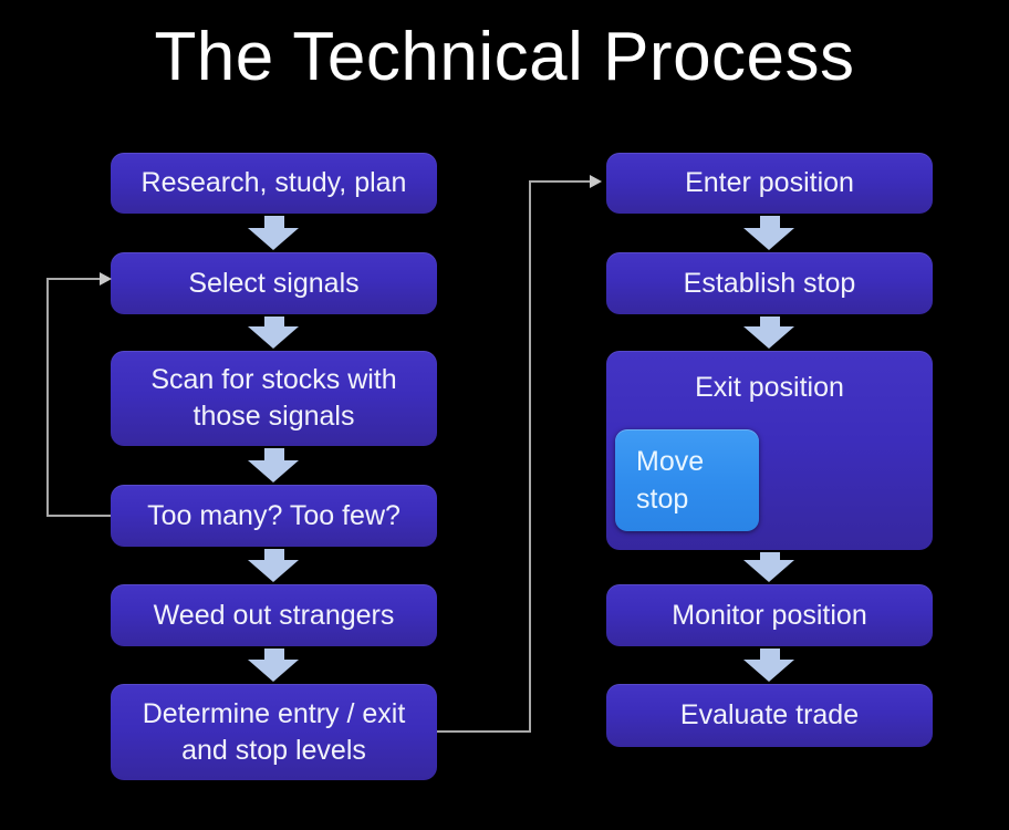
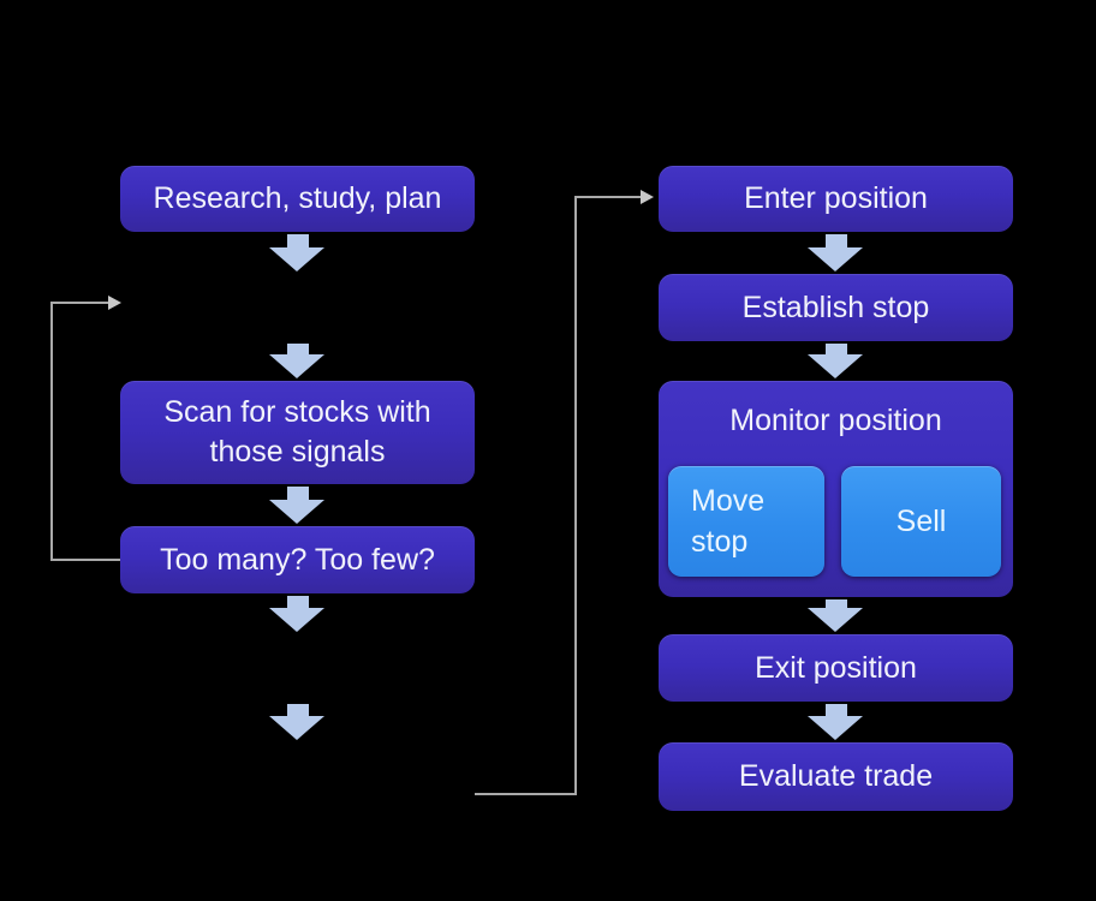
- The Technical Process
  Research, study, plan
- Select signals
  Scan for stocks with those signals
  Too many? Too few?
- Weed out strangers
- Determine entry / exit and stop levels
  Enter position
  Establish stop
- Exit position
+ Monitor position
  Move stop
+ Sell
- Monitor position
+ Exit position
  Evaluate trade
